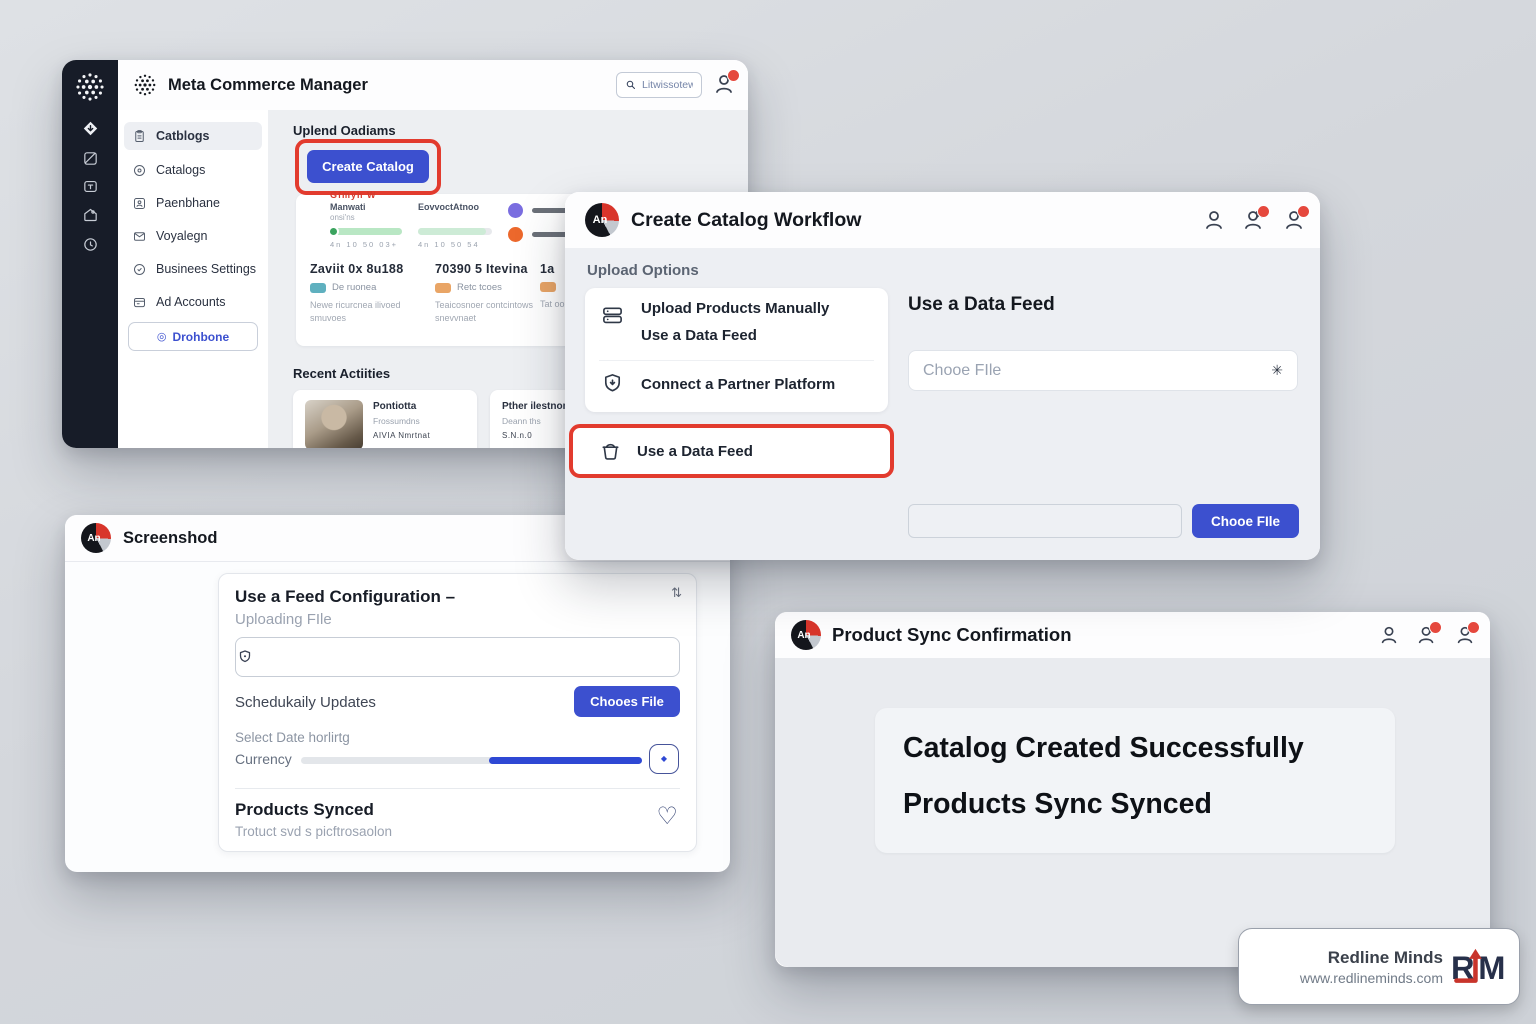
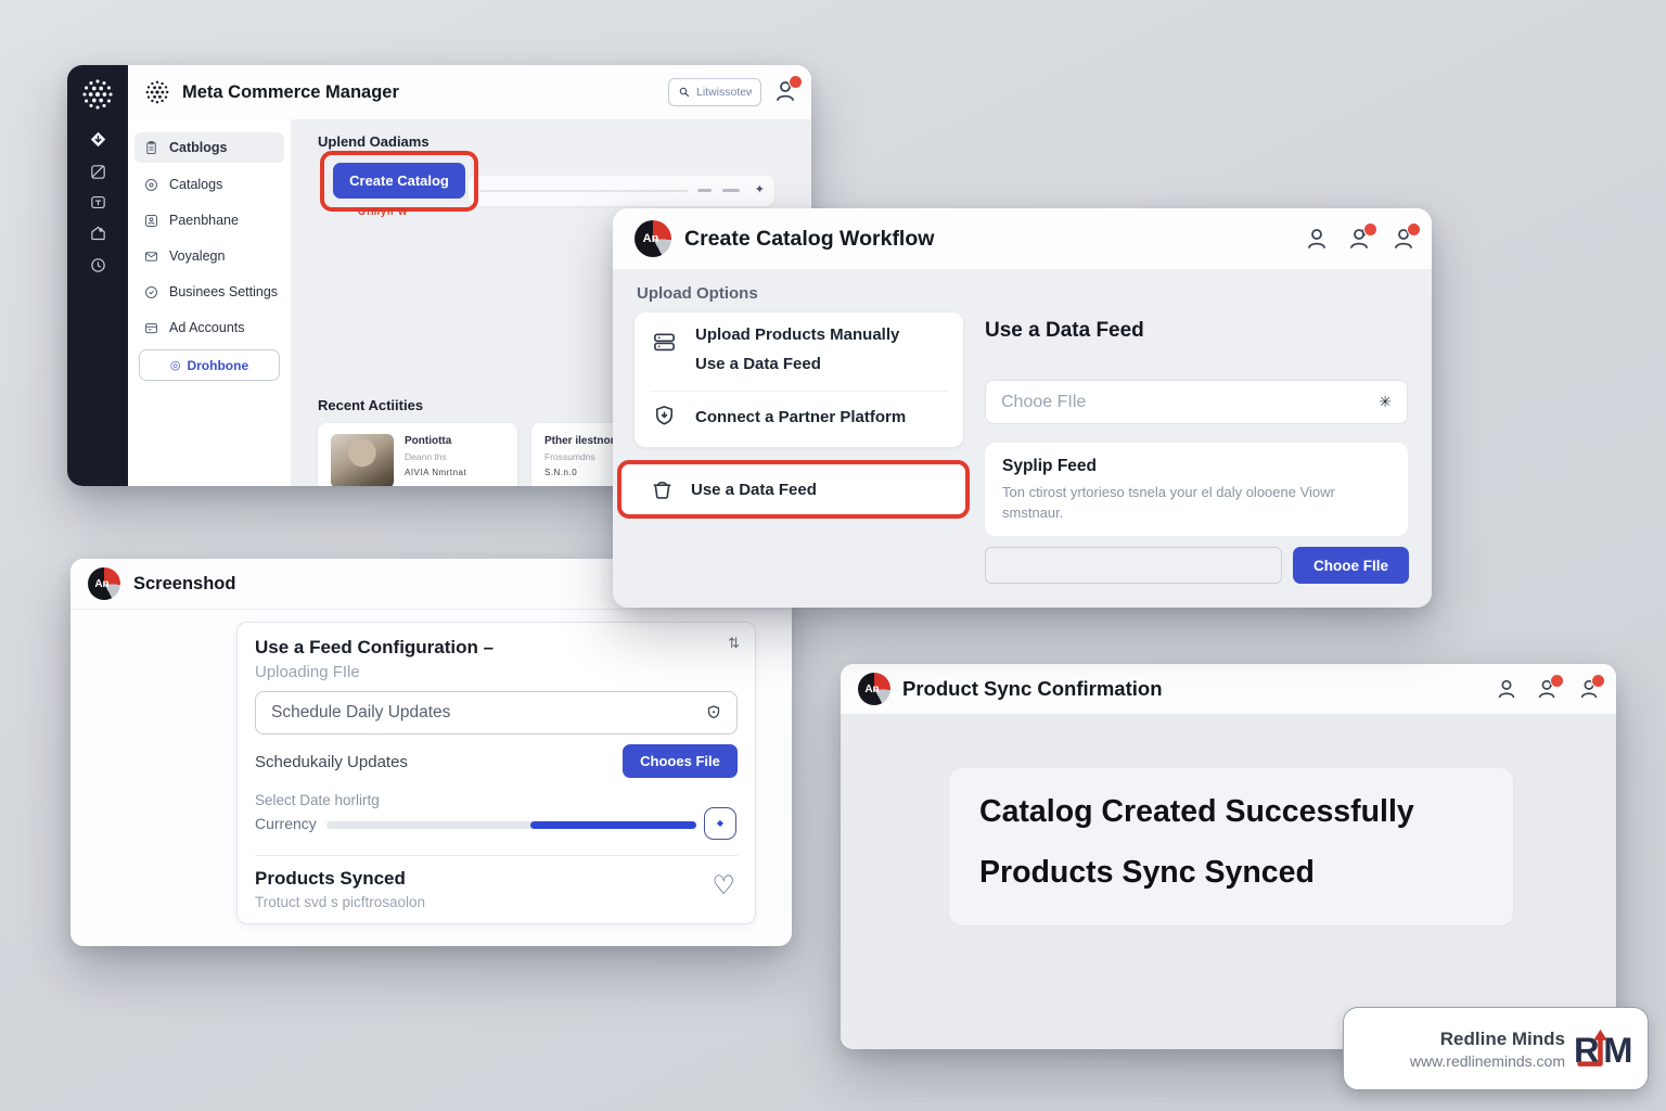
  Meta Commerce Manager
  Litwissotew
  Catblogs
  Catalogs
  Paenbhane
  Voyalegn
  Businees Settings
  Ad Accounts
  ◎
  Drohbone
  Uplend Oadiams
+ ✦
  Create Catalog
  Gfmyh W
- Manwati
- onsi'ns
- 4n 10 50 03+
- EovvoctAtnoo
- 4n 10 50 54
- Zaviit 0x 8u188
- De ruonea
- Newe ricurcnea ilivoed smuvoes
- 70390 5 Itevina
- Retc tcoes
- Teaicosnoer contcintows snevvnaet
- 1a
- Tat oo
  Recent Actiities
  Pontiotta
- Frossumdns
+ Deann ths
  AIVIA Nmrtnat
  Pther ilestno
- Deann ths
+ Frossumdns
  S.N.n.0
  An
  Screenshod
  Use a Feed Configuration –
  ⇅
  Uploading FIle
+ Schedule Daily Updates
  Schedukaily Updates
  Chooes File
  Select Date horlirtg
  Currency
  ◆
  Products Synced
  Trotuct svd s picftrosaolon
  ♡
  An
  Create Catalog Workflow
  Upload Options
  Upload Products Manually
  Use a Data Feed
  Connect a Partner Platform
  Use a Data Feed
  Use a Data Feed
  Chooe FIle
  ✳
+ Syplip Feed
+ Ton ctirost yrtorieso tsnela your el daly olooene Viowr smstnaur.
  Chooe FIle
  An
  Product Sync Confirmation
  Catalog Created Successfully
  Products Sync Synced
  Redline Minds
  www.redlineminds.com
  R
  M
